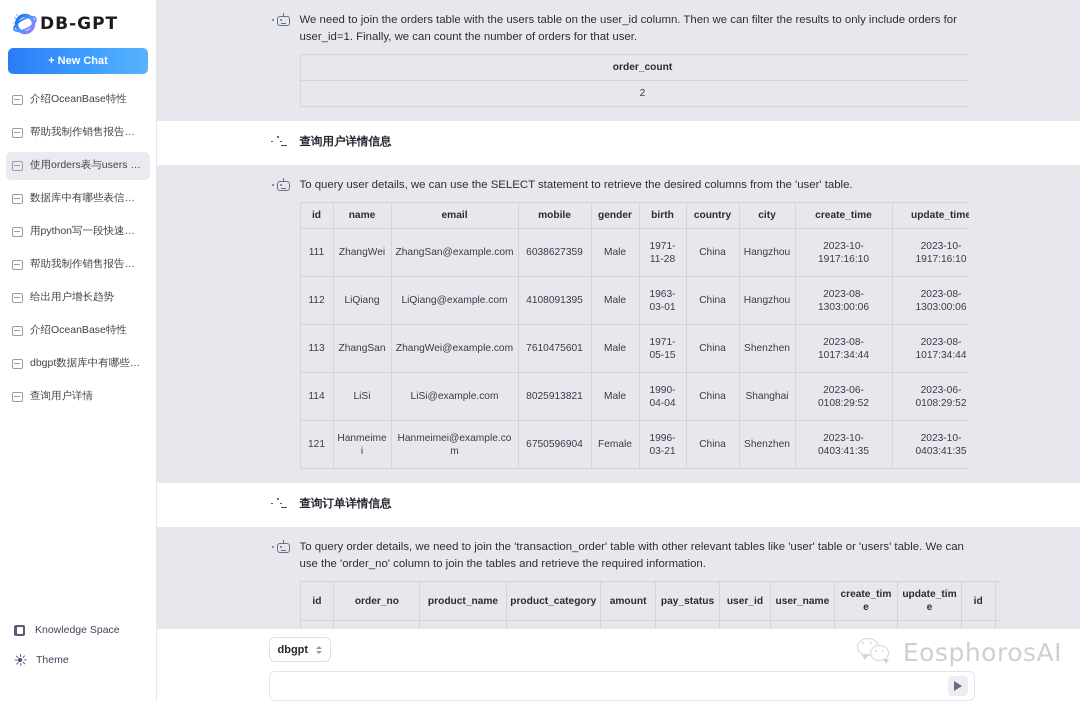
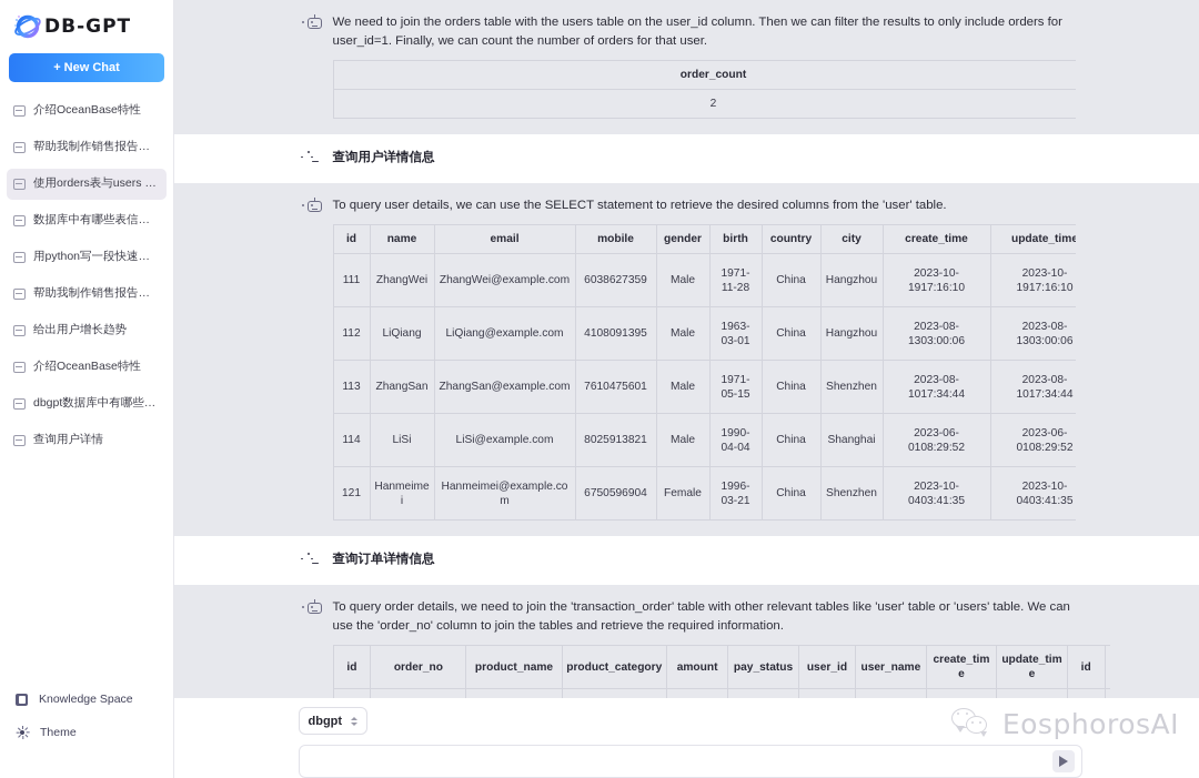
  DB-GPT
  + New Chat
  介绍OceanBase特性
  帮助我制作销售报告，总
  使用orders表与users 查.
  数据库中有哪些表信息，
  用python写一段快速排序
  帮助我制作销售报告，总
  给出用户增长趋势
  介绍OceanBase特性
  dbgpt数据库中有哪些表.
  查询用户详情
  Knowledge Space
  Theme
  We need to join the orders table with the users table on the user_id column. Then we can filter the results to only include orders for user_id=1. Finally, we can count the number of orders for that user.
  order_count
  2
  查询用户详情信息
  To query user details, we can use the SELECT statement to retrieve the desired columns from the 'user' table.
  id	name	email	mobile	gender	birth	country	city	create_time	update_time
- 111	ZhangWei	ZhangSan@example.com	6038627359	Male	1971-11-28	China	Hangzhou	2023-10-1917:16:10	2023-10-1917:16:10
+ 111	ZhangWei	ZhangWei@example.com	6038627359	Male	1971-11-28	China	Hangzhou	2023-10-1917:16:10	2023-10-1917:16:10
  112	LiQiang	LiQiang@example.com	4108091395	Male	1963-03-01	China	Hangzhou	2023-08-1303:00:06	2023-08-1303:00:06
- 113	ZhangSan	ZhangWei@example.com	7610475601	Male	1971-05-15	China	Shenzhen	2023-08-1017:34:44	2023-08-1017:34:44
+ 113	ZhangSan	ZhangSan@example.com	7610475601	Male	1971-05-15	China	Shenzhen	2023-08-1017:34:44	2023-08-1017:34:44
  114	LiSi	LiSi@example.com	8025913821	Male	1990-04-04	China	Shanghai	2023-06-0108:29:52	2023-06-0108:29:52
  121	Hanmeimei	Hanmeimei@example.com	6750596904	Female	1996-03-21	China	Shenzhen	2023-10-0403:41:35	2023-10-0403:41:35
  查询订单详情信息
  To query order details, we need to join the 'transaction_order' table with other relevant tables like 'user' table or 'users' table. We can use the 'order_no' column to join the tables and retrieve the required information.
  id	order_no	product_name	product_category	amount	pay_status	user_id	user_name	create_time	update_time	id
  dbgpt
  EosphorosAI
